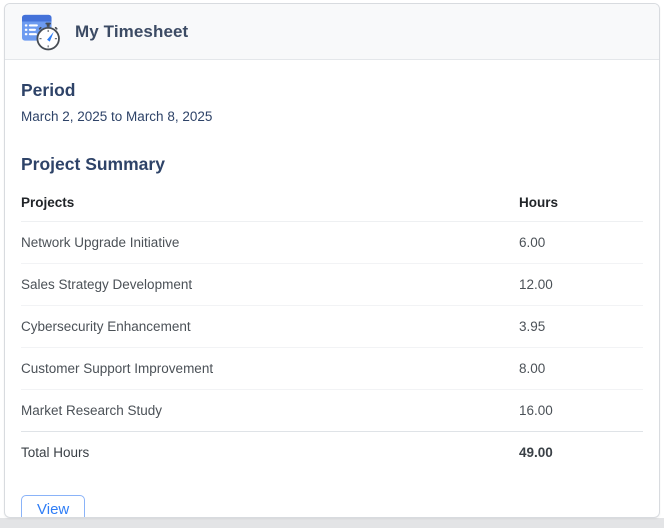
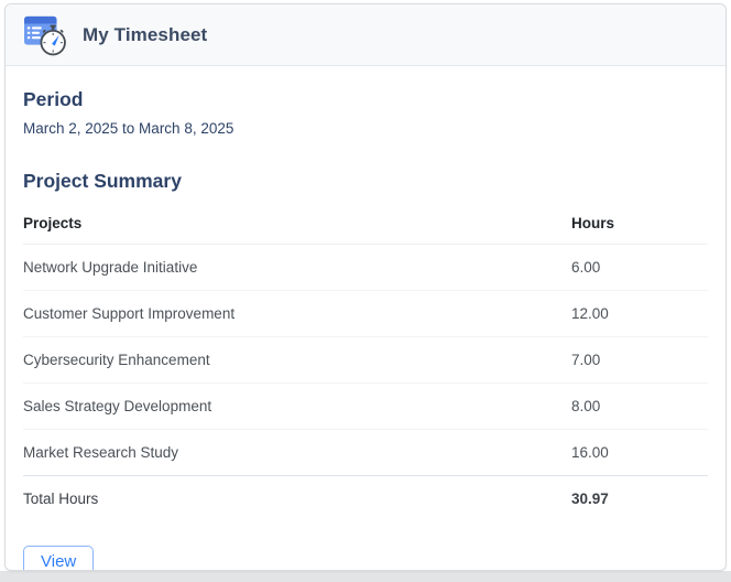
  My Timesheet
  Period
  March 2, 2025 to March 8, 2025
  Project Summary
  Projects	Hours
  Network Upgrade Initiative	6.00
- Sales Strategy Development	12.00
+ Customer Support Improvement	12.00
- Cybersecurity Enhancement	3.95
+ Cybersecurity Enhancement	7.00
- Customer Support Improvement	8.00
+ Sales Strategy Development	8.00
  Market Research Study	16.00
- Total Hours	49.00
+ Total Hours	30.97
  View
